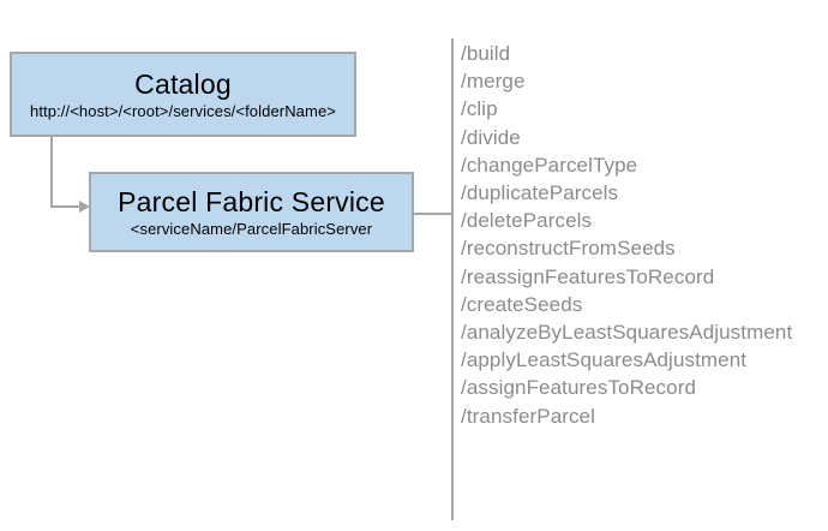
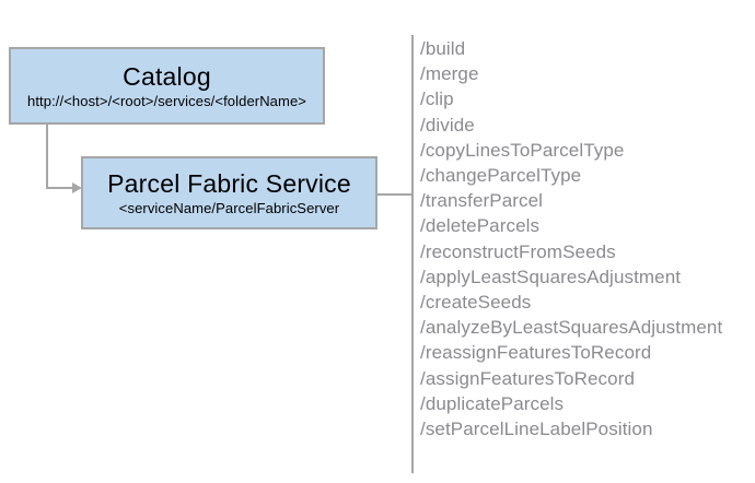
  Catalog
  http://<host>/<root>/services/<folderName>
  Parcel Fabric Service
  <serviceName/ParcelFabricServer
  /build
  /merge
  /clip
  /divide
+ /copyLinesToParcelType
  /changeParcelType
- /duplicateParcels
+ /transferParcel
  /deleteParcels
  /reconstructFromSeeds
- /reassignFeaturesToRecord
+ /applyLeastSquaresAdjustment
  /createSeeds
  /analyzeByLeastSquaresAdjustment
- /applyLeastSquaresAdjustment
+ /reassignFeaturesToRecord
  /assignFeaturesToRecord
- /transferParcel
+ /duplicateParcels
+ /setParcelLineLabelPosition
